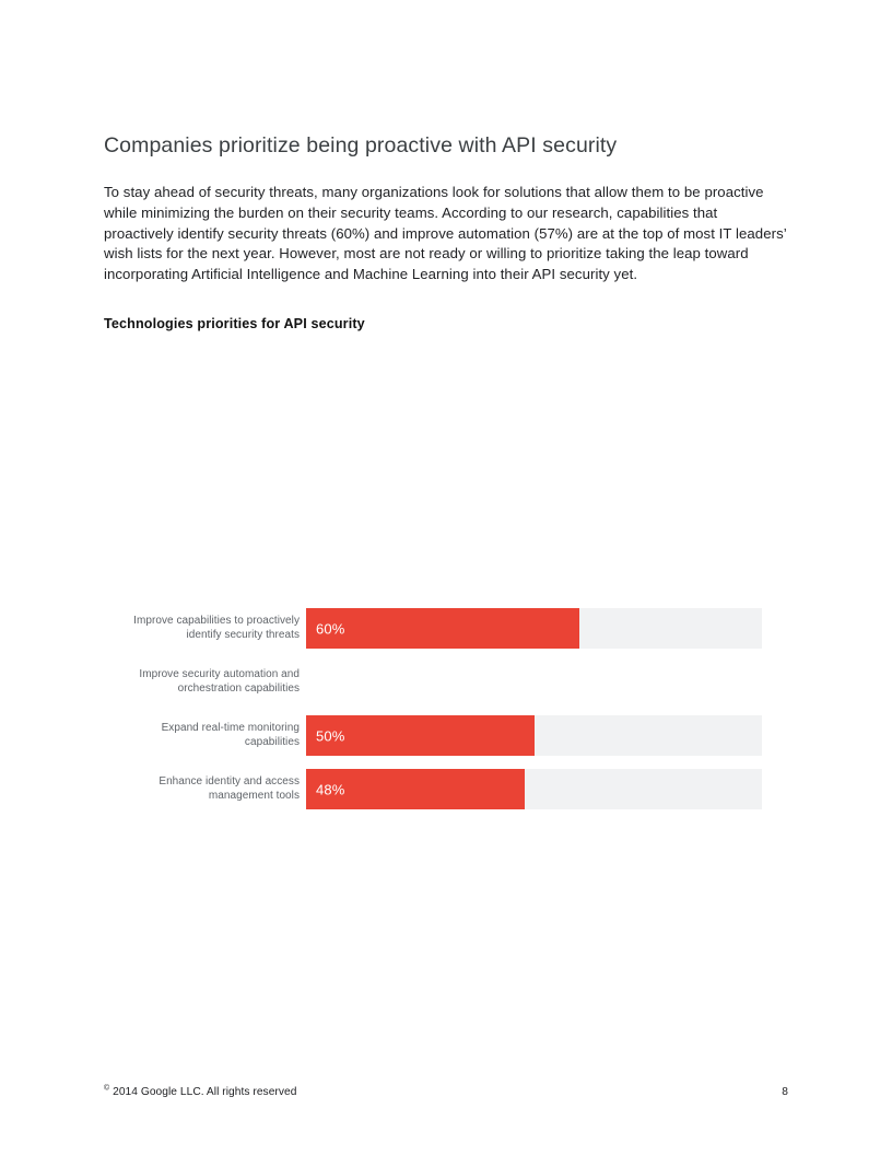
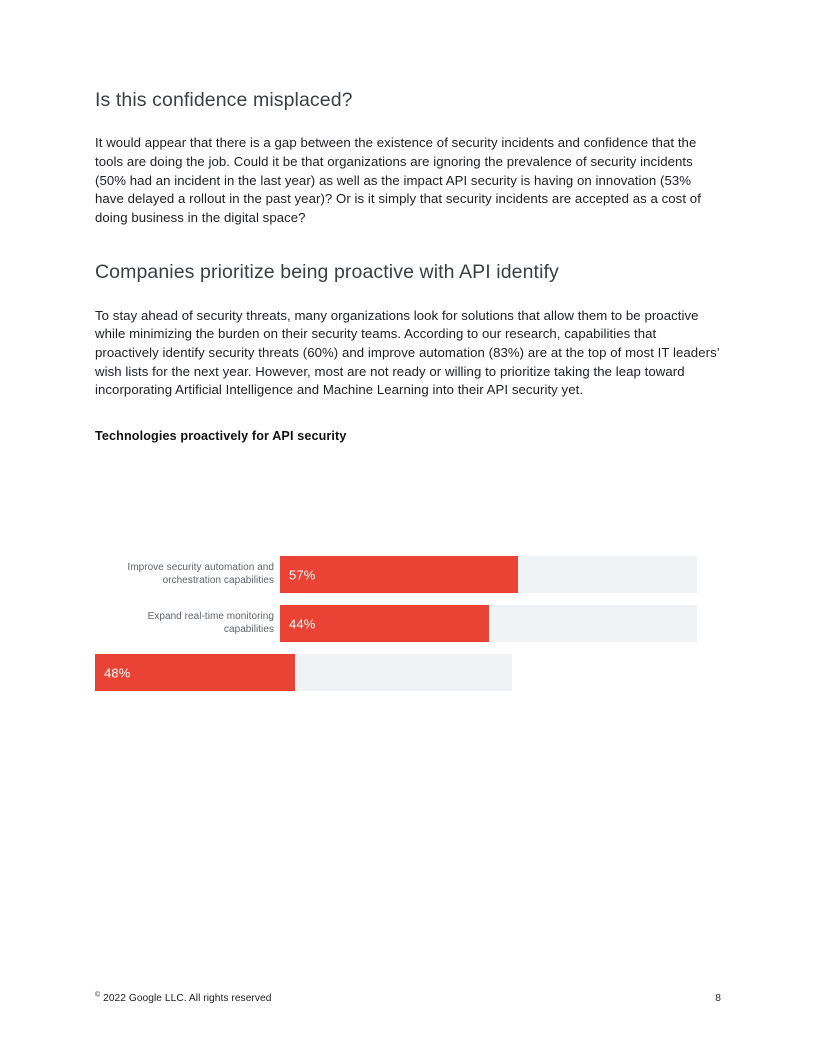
+ Is this confidence misplaced?
+ It would appear that there is a gap between the existence of security incidents and confidence that the tools are doing the job. Could it be that organizations are ignoring the prevalence of security incidents (50% had an incident in the last year) as well as the impact API security is having on innovation (53% have delayed a rollout in the past year)? Or is it simply that security incidents are accepted as a cost of doing business in the digital space?
- Companies prioritize being proactive with API security
+ Companies prioritize being proactive with API identify
- To stay ahead of security threats, many organizations look for solutions that allow them to be proactive while minimizing the burden on their security teams. According to our research, capabilities that proactively identify security threats (60%) and improve automation (57%) are at the top of most IT leaders’ wish lists for the next year. However, most are not ready or willing to prioritize taking the leap toward incorporating Artificial Intelligence and Machine Learning into their API security yet.
+ To stay ahead of security threats, many organizations look for solutions that allow them to be proactive while minimizing the burden on their security teams. According to our research, capabilities that proactively identify security threats (60%) and improve automation (83%) are at the top of most IT leaders’ wish lists for the next year. However, most are not ready or willing to prioritize taking the leap toward incorporating Artificial Intelligence and Machine Learning into their API security yet.
- Technologies priorities for API security
+ Technologies proactively for API security
- Improve capabilities to proactively
- identify security threats
- 60%
  Improve security automation and
  orchestration capabilities
+ 57%
  Expand real-time monitoring
  capabilities
- 50%
+ 44%
- Enhance identity and access
- management tools
  48%
- 2014 Google LLC. All rights reserved
+ 2022 Google LLC. All rights reserved
  8
